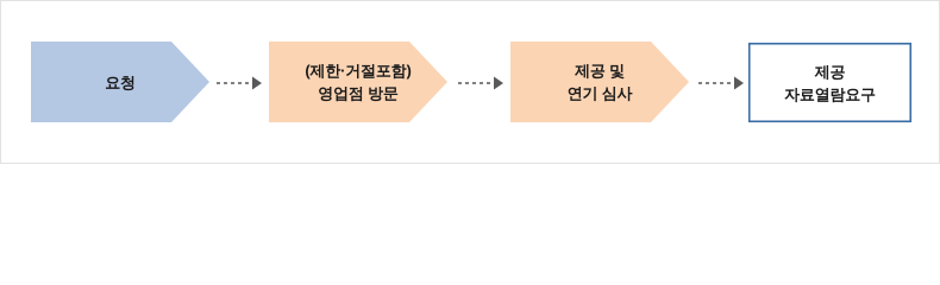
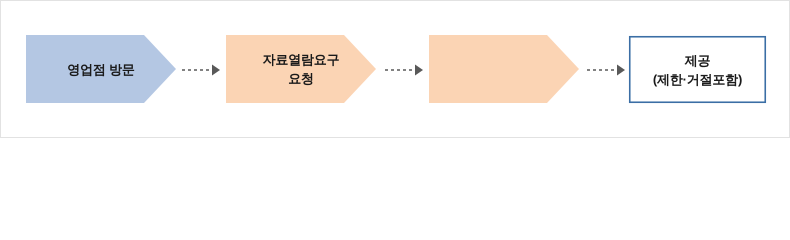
- 요청
+ 영업점 방문
- (제한·거절포함)
+ 자료열람요구
- 영업점 방문
+ 요청
- 제공 및
- 연기 심사
  제공
- 자료열람요구
+ (제한·거절포함)
